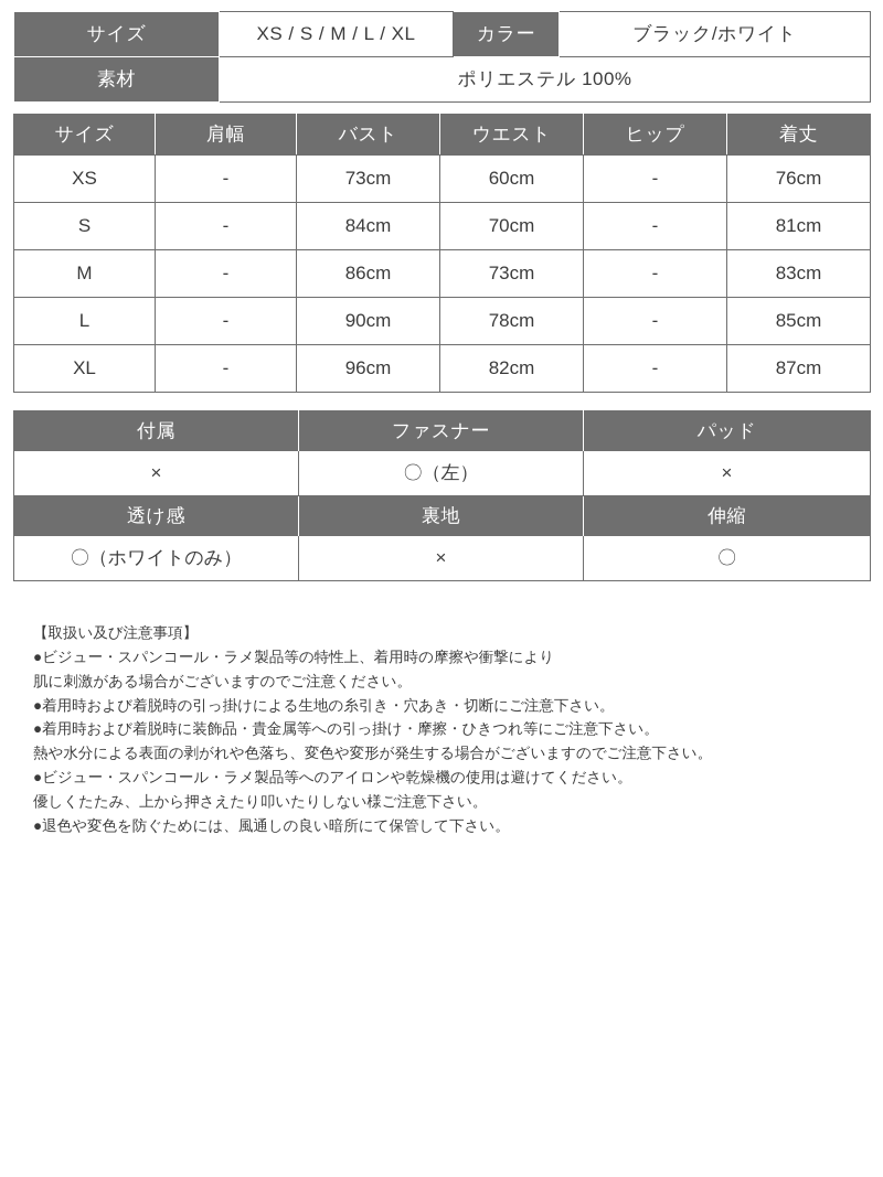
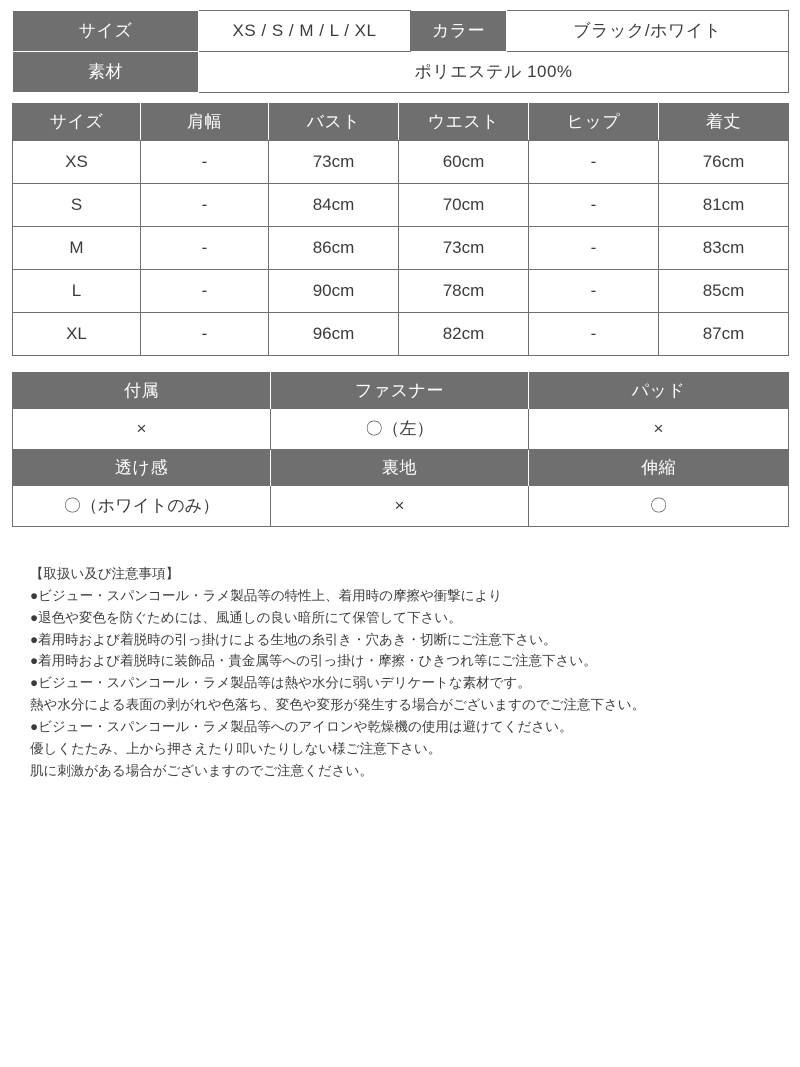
  サイズ	XS / S / M / L / XL	カラー	ブラック/ホワイト
  素材	ポリエステル 100%
  サイズ	肩幅	バスト	ウエスト	ヒップ	着丈
  XS	-	73cm	60cm	-	76cm
  S	-	84cm	70cm	-	81cm
  M	-	86cm	73cm	-	83cm
  L	-	90cm	78cm	-	85cm
  XL	-	96cm	82cm	-	87cm
  付属	ファスナー	パッド
  ×	〇（左）	×
  透け感	裏地	伸縮
  〇（ホワイトのみ）	×	〇
  【取扱い及び注意事項】
  ●ビジュー・スパンコール・ラメ製品等の特性上、着用時の摩擦や衝撃により
- 肌に刺激がある場合がございますのでご注意ください。
+ ●退色や変色を防ぐためには、風通しの良い暗所にて保管して下さい。
  ●着用時および着脱時の引っ掛けによる生地の糸引き・穴あき・切断にご注意下さい。
  ●着用時および着脱時に装飾品・貴金属等への引っ掛け・摩擦・ひきつれ等にご注意下さい。
+ ●ビジュー・スパンコール・ラメ製品等は熱や水分に弱いデリケートな素材です。
  熱や水分による表面の剥がれや色落ち、変色や変形が発生する場合がございますのでご注意下さい。
  ●ビジュー・スパンコール・ラメ製品等へのアイロンや乾燥機の使用は避けてください。
  優しくたたみ、上から押さえたり叩いたりしない様ご注意下さい。
- ●退色や変色を防ぐためには、風通しの良い暗所にて保管して下さい。
+ 肌に刺激がある場合がございますのでご注意ください。
